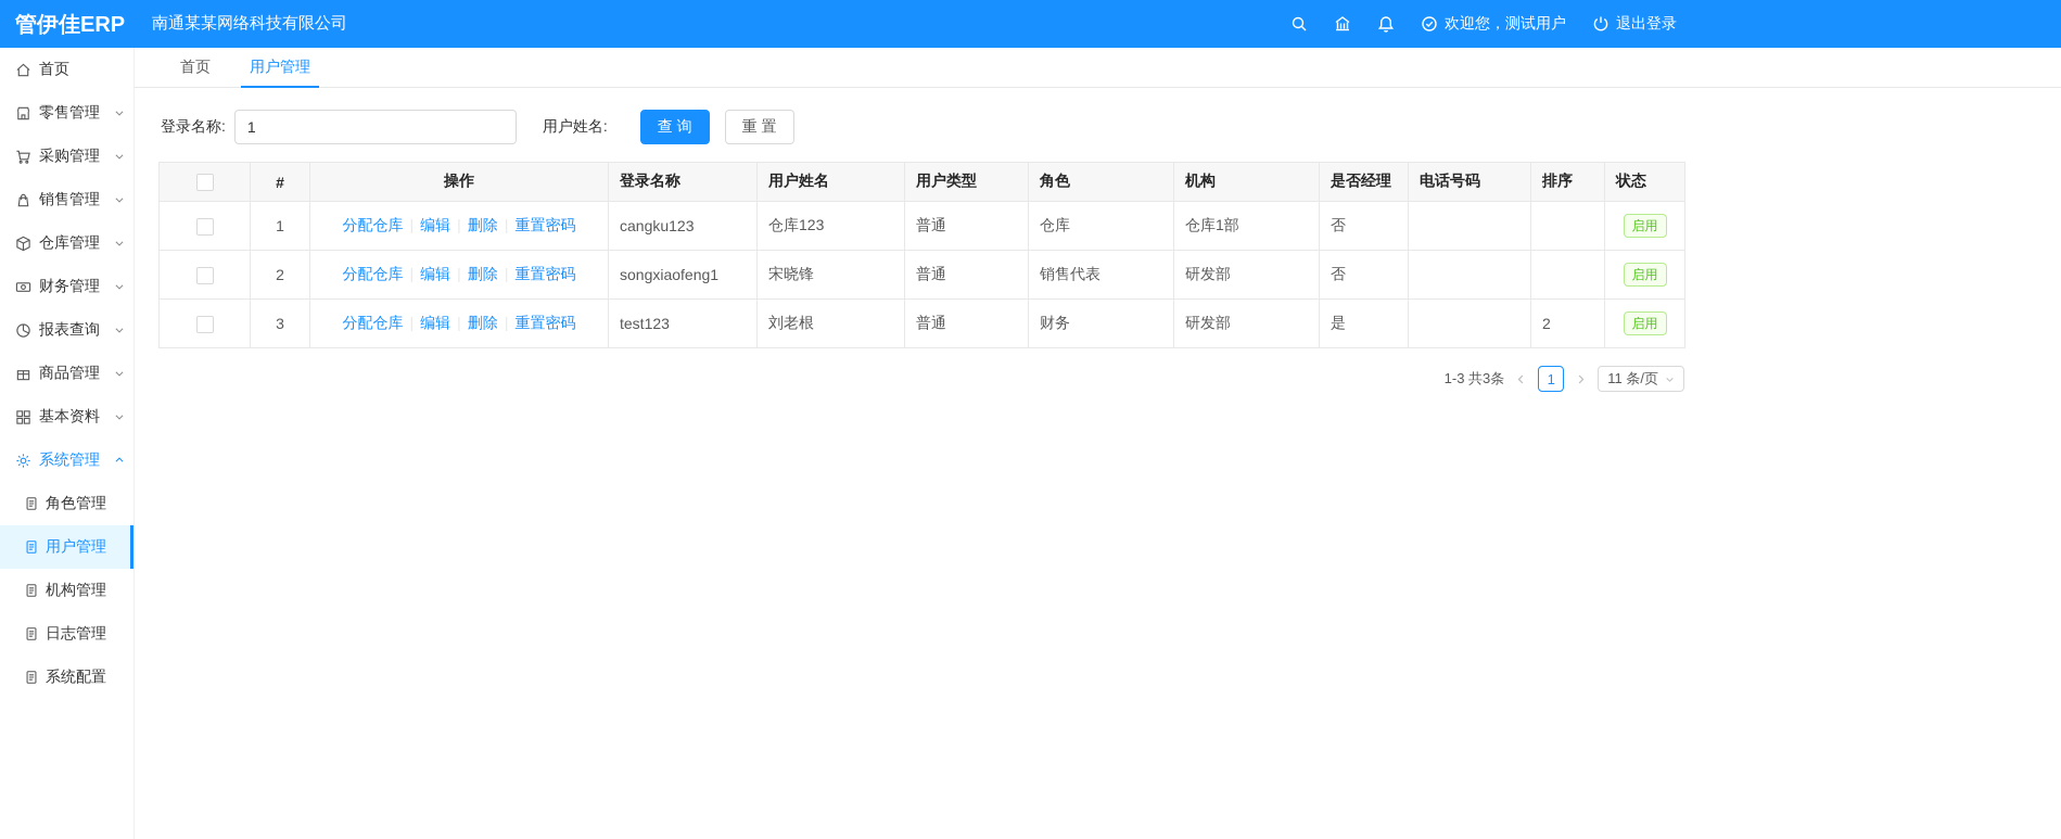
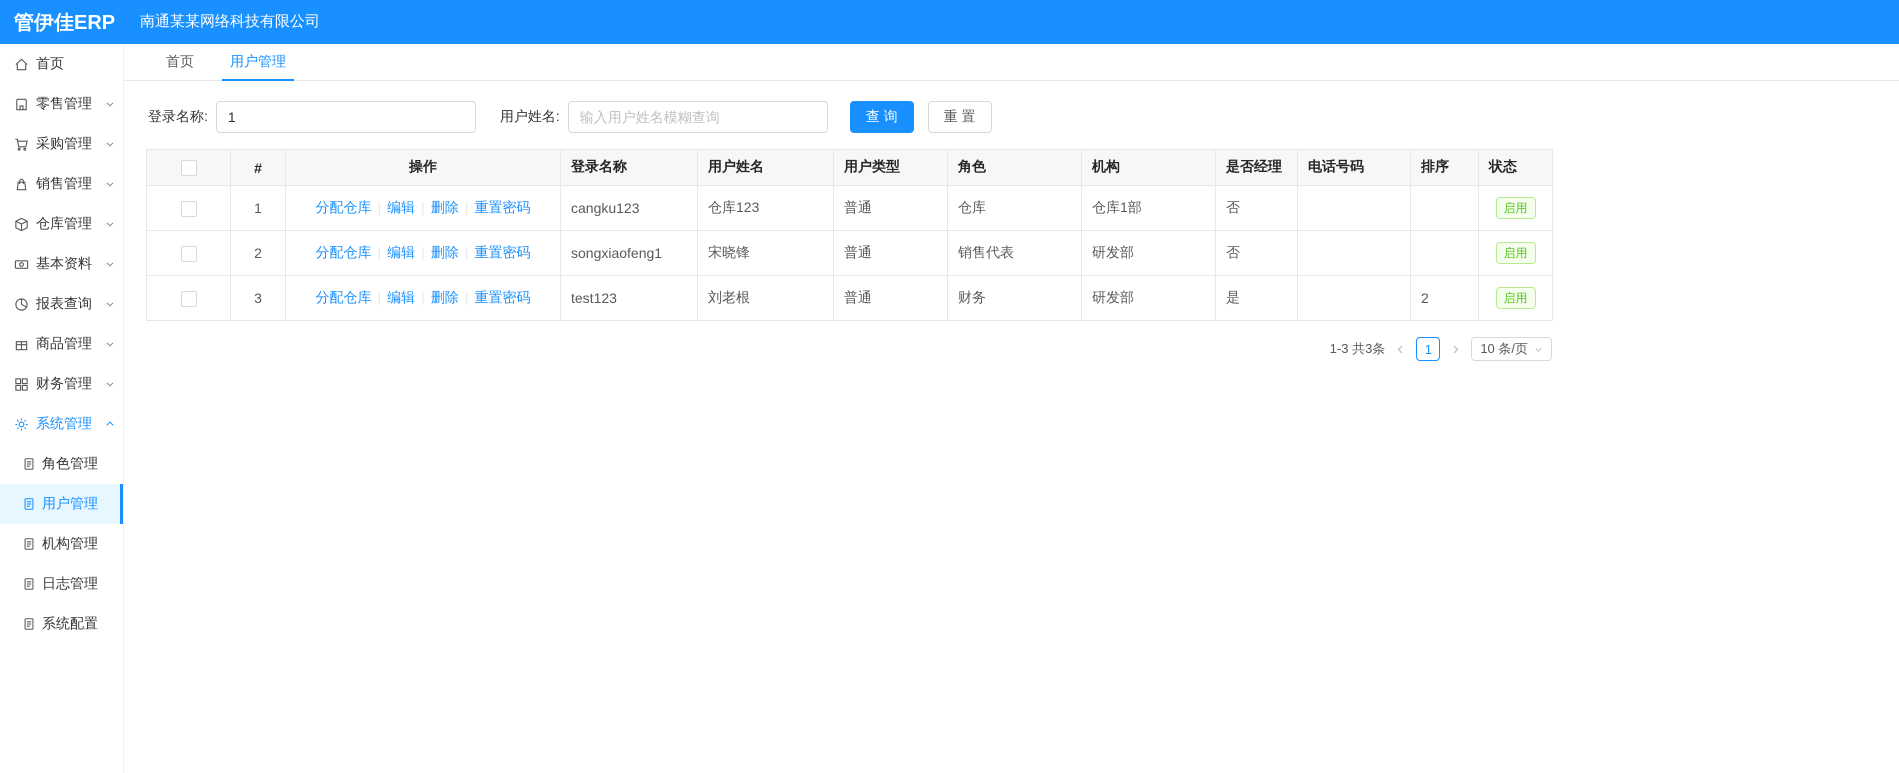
  管伊佳ERP
  南通某某网络科技有限公司
- 欢迎您，测试用户
- 退出登录
  首页
  零售管理
  采购管理
  销售管理
  仓库管理
- 财务管理
+ 基本资料
  报表查询
  商品管理
- 基本资料
+ 财务管理
  系统管理
  角色管理
  用户管理
  机构管理
  日志管理
  系统配置
  首页
  用户管理
  登录名称:
  1
  用户姓名:
+ 输入用户姓名模糊查询
  查 询
  重 置
  	#	操作	登录名称	用户姓名	用户类型	角色	机构	是否经理	电话号码	排序	状态
  	1	分配仓库 编辑 删除 重置密码	cangku123	仓库123	普通	仓库	仓库1部	否			启用
  	2	分配仓库 编辑 删除 重置密码	songxiaofeng1	宋晓锋	普通	销售代表	研发部	否			启用
  	3	分配仓库 编辑 删除 重置密码	test123	刘老根	普通	财务	研发部	是		2	启用
  1-3 共3条
  1
- 11 条/页
+ 10 条/页
